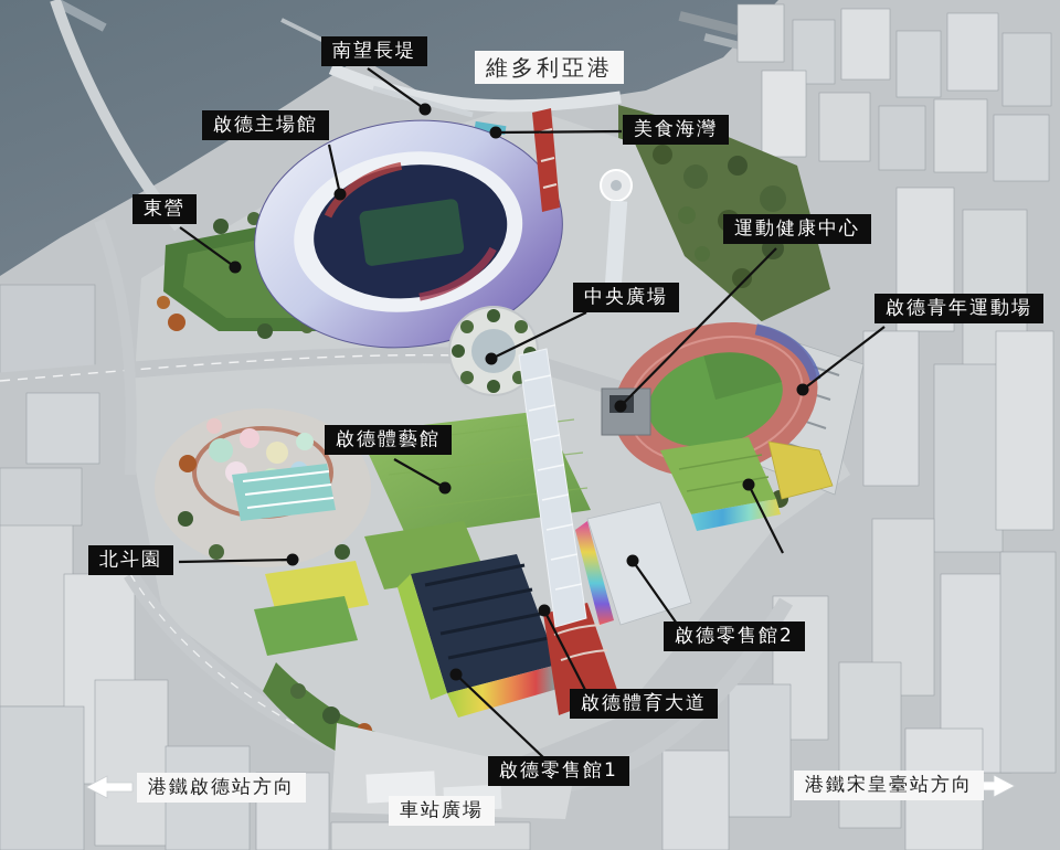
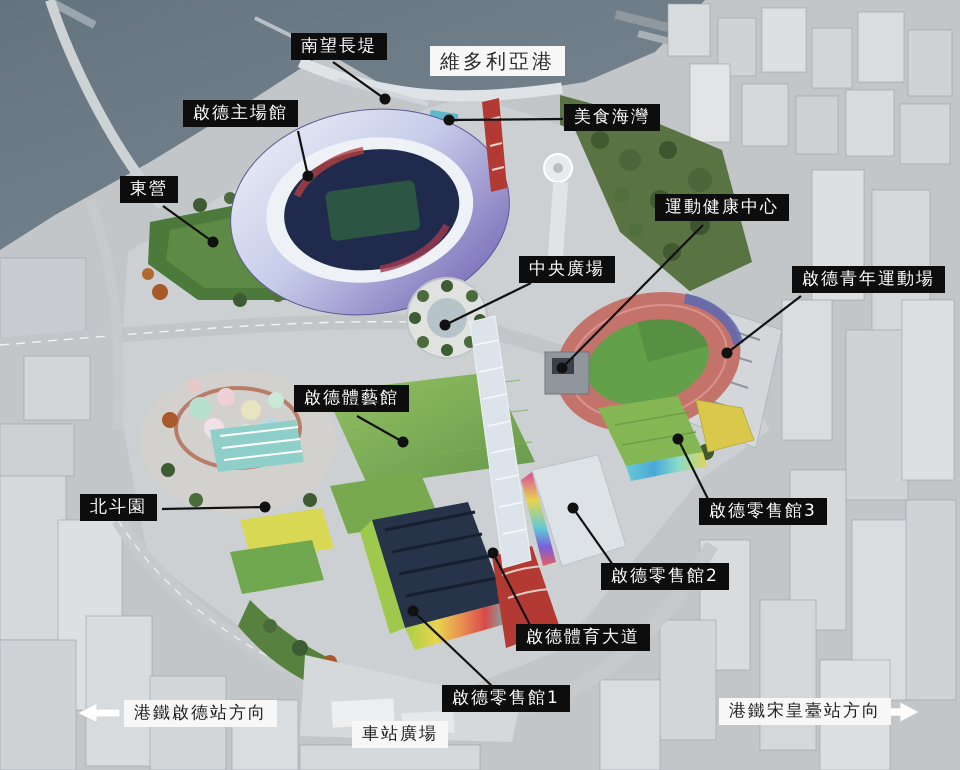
  南望長堤
  維多利亞港
  啟德主場館
  美食海灣
  東營
  運動健康中心
  中央廣場
  啟德青年運動場
  啟德體藝館
  北斗園
+ 啟德零售館3
  啟德零售館2
  啟德體育大道
  啟德零售館1
  車站廣場
  港鐵啟德站方向
  港鐵宋皇臺站方向
